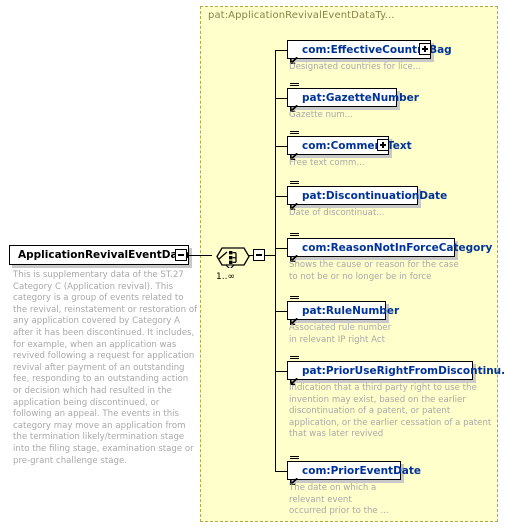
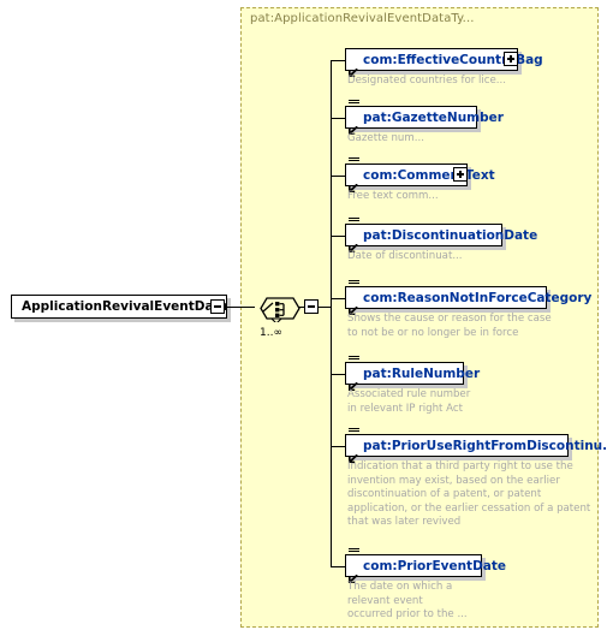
  pat:ApplicationRevivalEventDataTy...
  ApplicationRevivalEventD
- This is supplementary data of the ST.27 Category C (Application revival). This category is a group of events related to the revival, reinstatement or restoration of any application covered by Category A after it has been discontinued. It includes, for example, when an application was revived following a request for application revival after payment of an outstanding fee, responding to an outstanding action or decision which had resulted in the application being discontinued, or following an appeal. The events in this category may move an application from the termination likely/termination stage into the filing stage, examination stage or pre-grant challenge stage.
  1..∞
  com:EffectiveCountBag
  Designated countries for lice...
  pat:GazetteNumber
  Gazette num...
  com:CommeText
  Free text comm...
  pat:DiscontinuationDate
  Date of discontinuat...
  com:ReasonNotInForceCategory
  Shows the cause or reason for the case
  to not be or no longer be in force
  pat:RuleNumber
  Associated rule number
  in relevant IP right Act
  pat:PriorUseRightFromDiscontinu.
  Indication that a third party right to use the
  invention may exist, based on the earlier
  discontinuation of a patent, or patent
  application, or the earlier cessation of a patent
  that was later revived
  com:PriorEventDate
  The date on which a
  relevant event
  occurred prior to the ...
